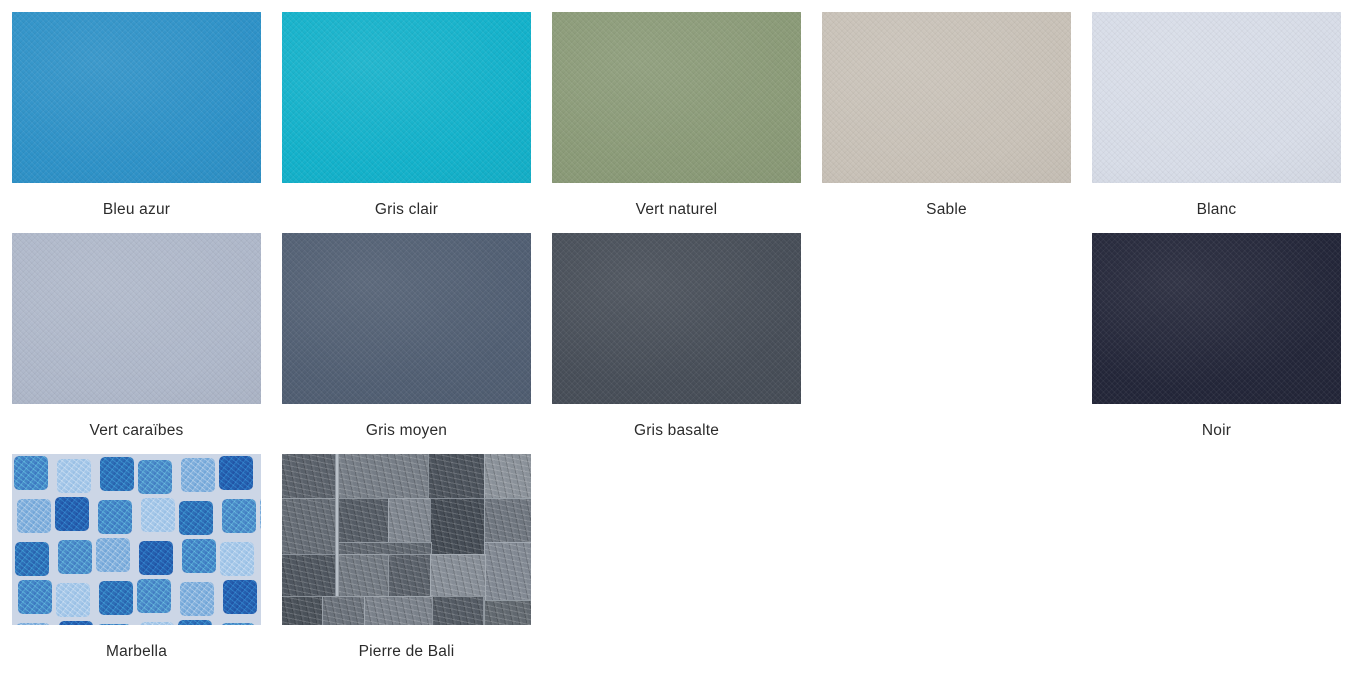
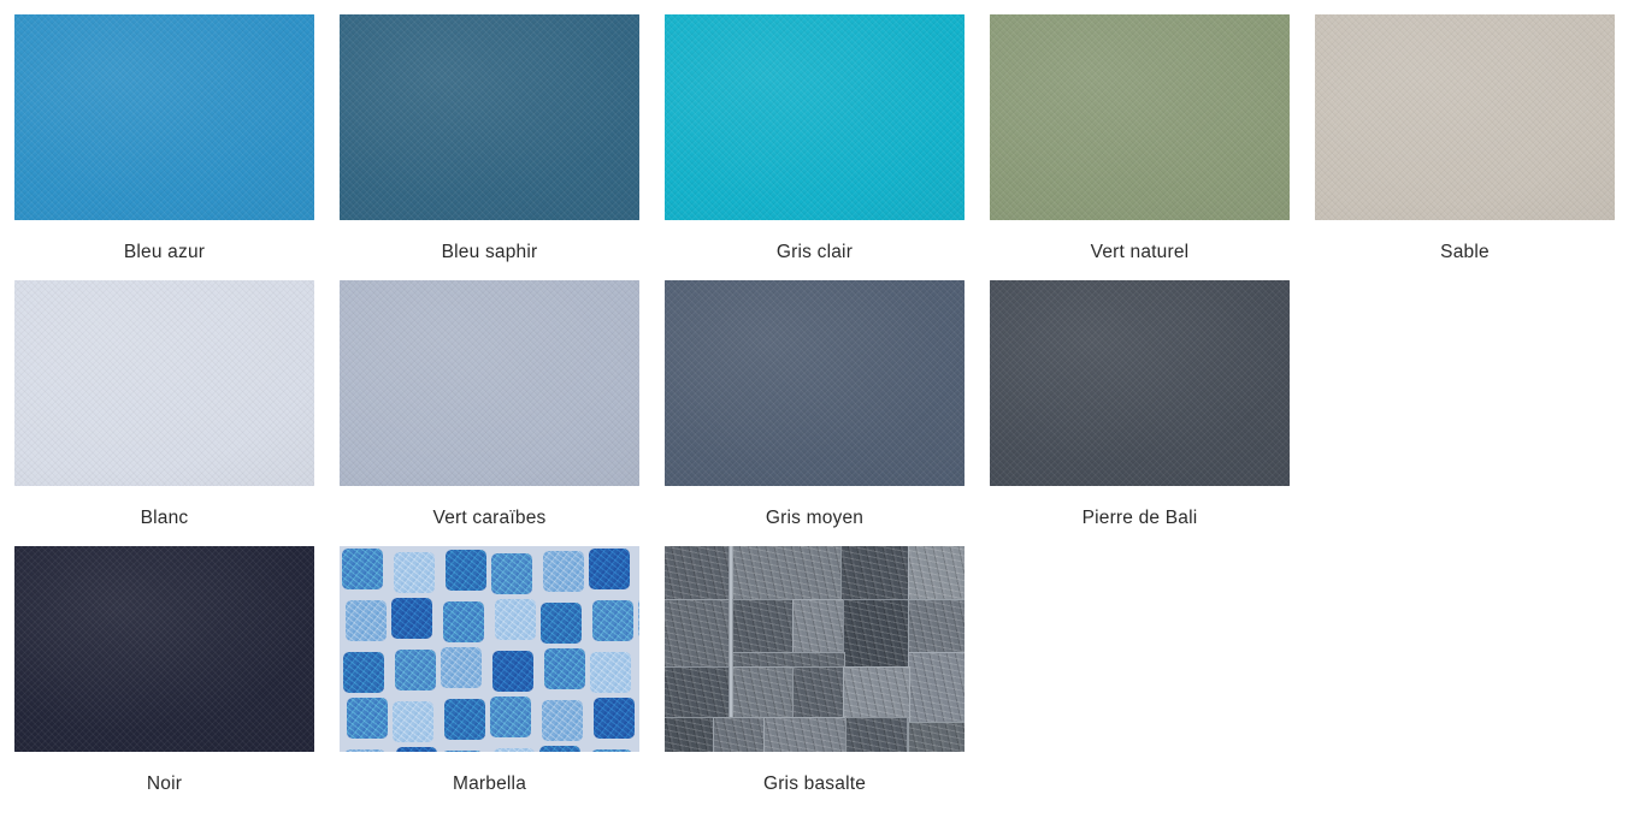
  Bleu azur
+ Bleu saphir
  Gris clair
  Vert naturel
  Sable
  Blanc
  Vert caraïbes
  Gris moyen
- Gris basalte
+ Pierre de Bali
  Noir
  Marbella
- Pierre de Bali
+ Gris basalte
